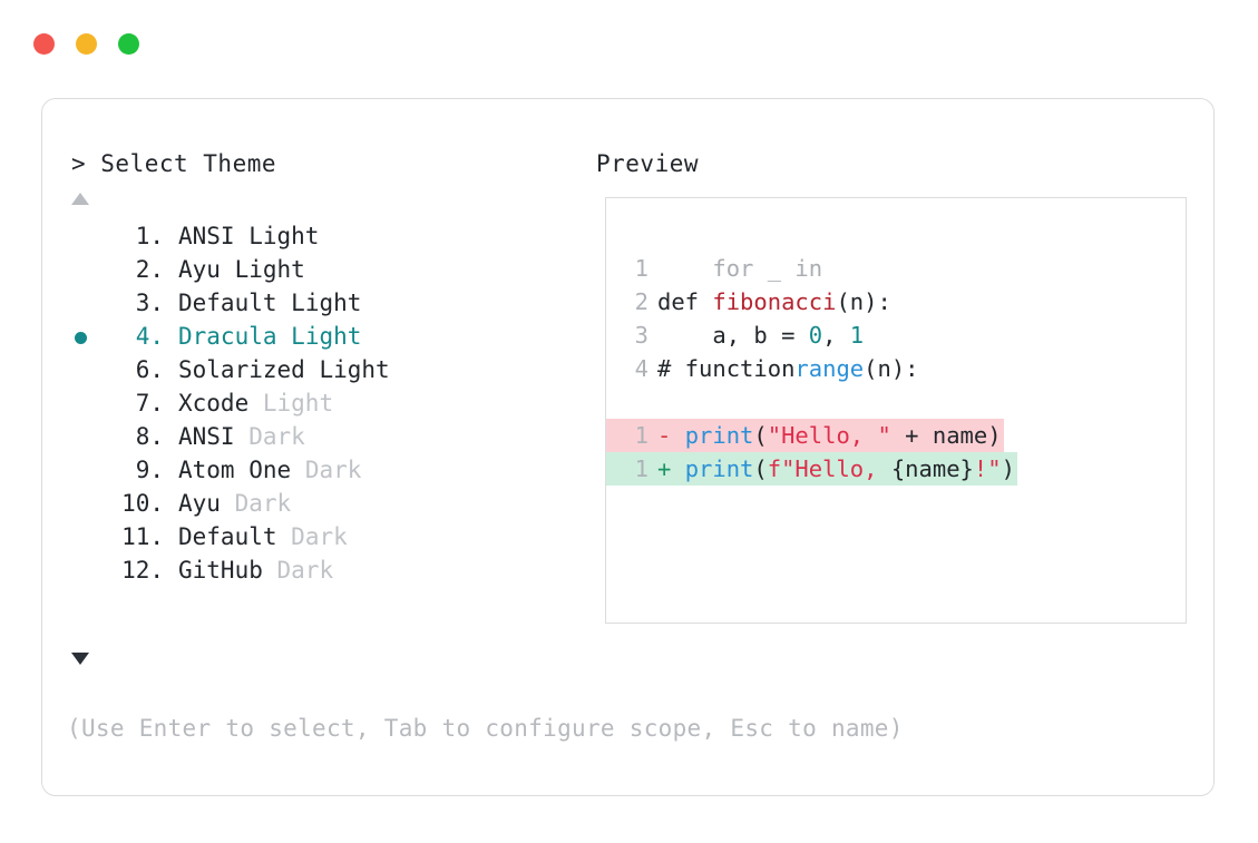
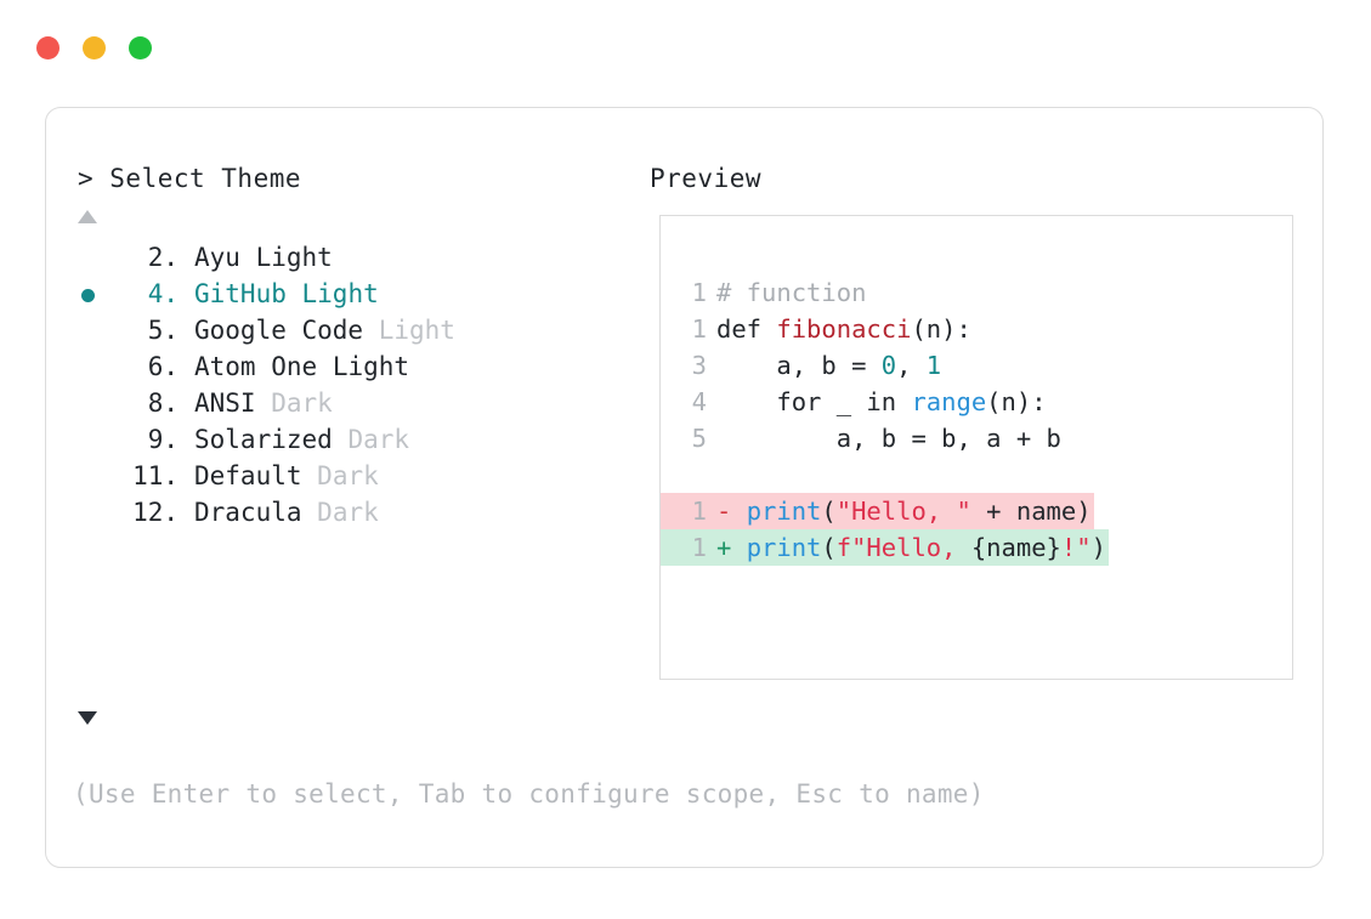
  > Select Theme
  Preview
- 1.
- ANSI Light
  2.
  Ayu Light
- 3.
- Default Light
  4.
- Dracula Light
+ GitHub Light
+ 5.
+ Google Code Light
  6.
- Solarized Light
+ Atom One Light
- 7.
- Xcode Light
  8.
  ANSI Dark
  9.
- Atom One Dark
+ Solarized Dark
- 10.
- Ayu Dark
  11.
  Default Dark
  12.
- GitHub Dark
+ Dracula Dark
  (Use Enter to select, Tab to configure scope, Esc to name)
- 1 for _ in
+ 1 # function
- 2 def fibonacci(n):
+ 1 def fibonacci(n):
  3 a, b = 0, 1
- 4 # functionrange(n):
+ 4 for _ in range(n):
+ 5 a, b = b, a + b
  1 - print("Hello, " + name)
  1 + print(f"Hello, {name}!")
